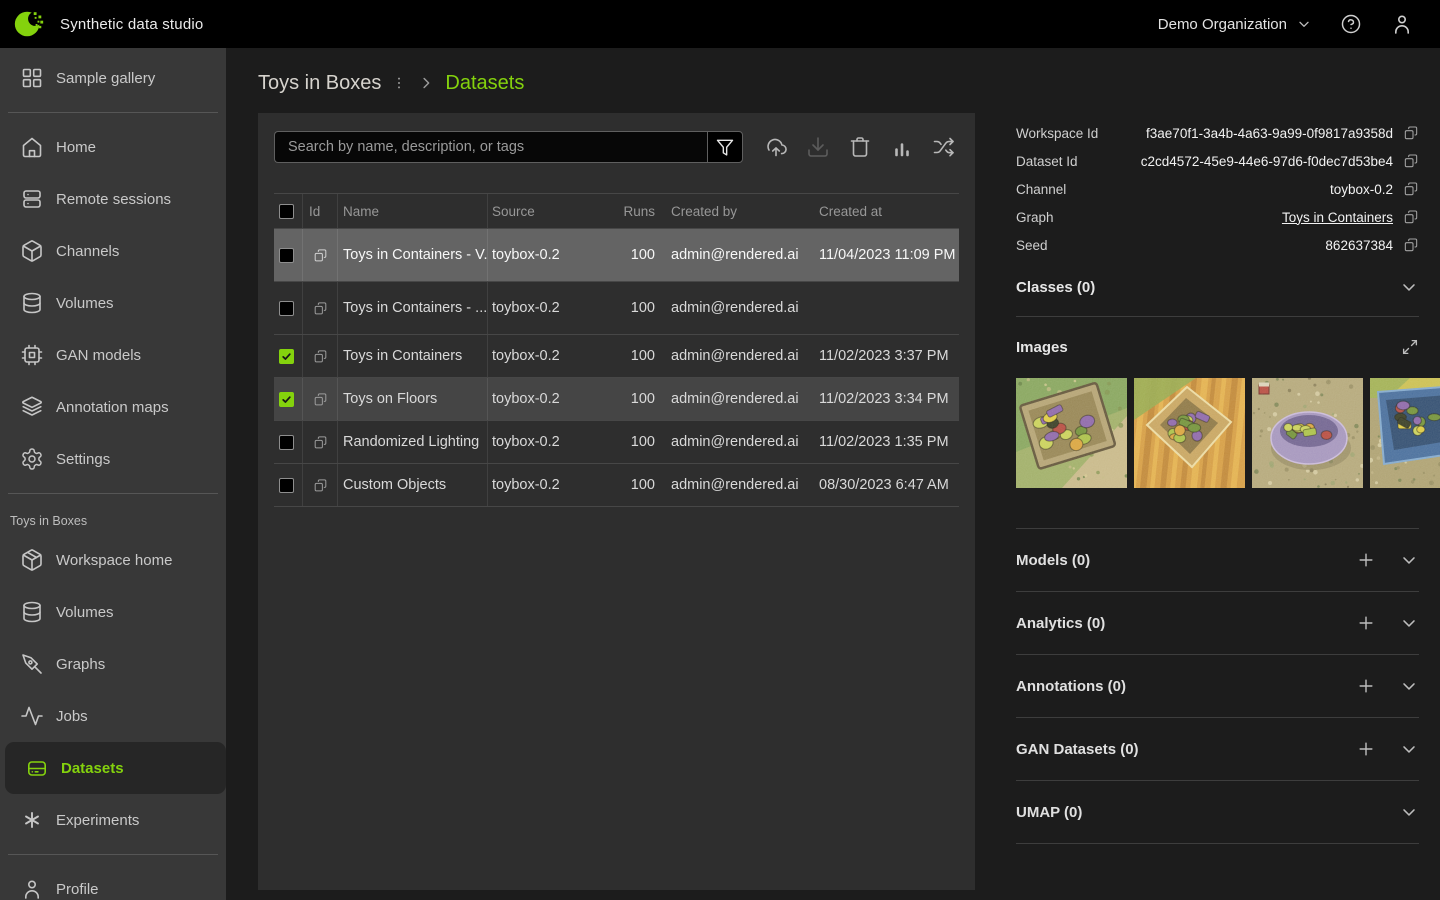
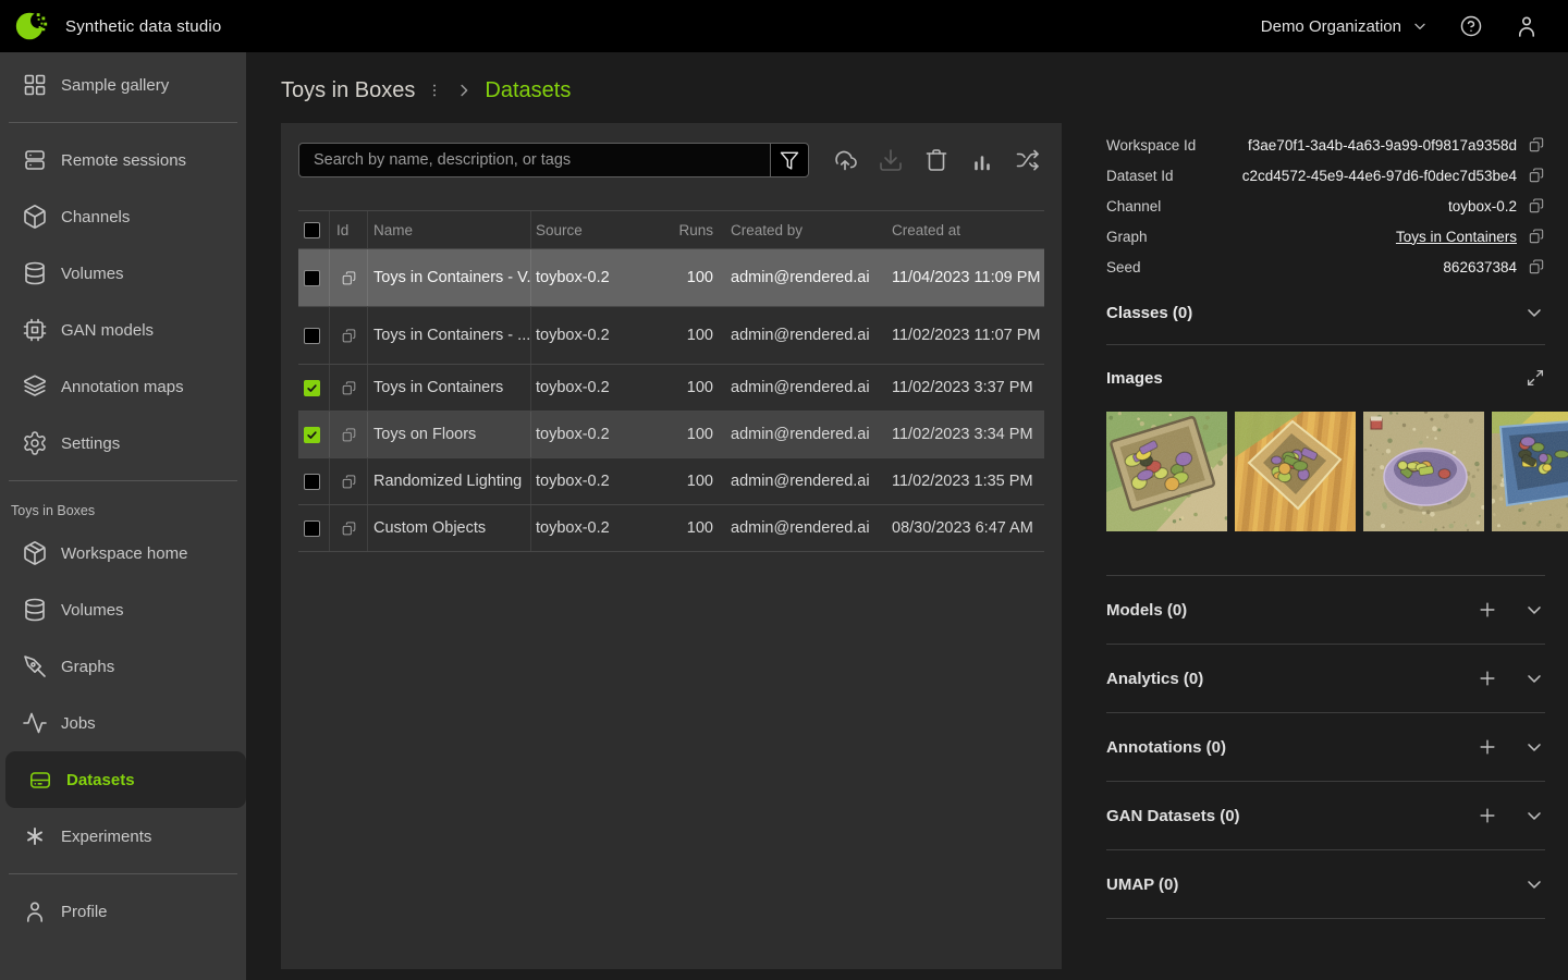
  Synthetic data studio
  Demo Organization
  Sample gallery
- Home
  Remote sessions
  Channels
  Volumes
  GAN models
  Annotation maps
  Settings
  Toys in Boxes
  Workspace home
  Volumes
  Graphs
  Jobs
  Datasets
  Experiments
  Profile
  Toys in Boxes
  Datasets
  Search by name, description, or tags
  Id
  Name
  Source
  Runs
  Created by
  Created at
  Toys in Containers - V.
  toybox-0.2
  100
  admin@rendered.ai
  11/04/2023 11:09 PM
  Toys in Containers - ...
  toybox-0.2
  100
  admin@rendered.ai
+ 11/02/2023 11:07 PM
  Toys in Containers
  toybox-0.2
  100
  admin@rendered.ai
  11/02/2023 3:37 PM
  Toys on Floors
  toybox-0.2
  100
  admin@rendered.ai
  11/02/2023 3:34 PM
  Randomized Lighting
  toybox-0.2
  100
  admin@rendered.ai
  11/02/2023 1:35 PM
  Custom Objects
  toybox-0.2
  100
  admin@rendered.ai
  08/30/2023 6:47 AM
  Workspace Id
  f3ae70f1-3a4b-4a63-9a99-0f9817a9358d
  Dataset Id
  c2cd4572-45e9-44e6-97d6-f0dec7d53be4
  Channel
  toybox-0.2
  Graph
  Toys in Containers
  Seed
  862637384
  Classes (0)
  Images
  Models (0)
  Analytics (0)
  Annotations (0)
  GAN Datasets (0)
  UMAP (0)
